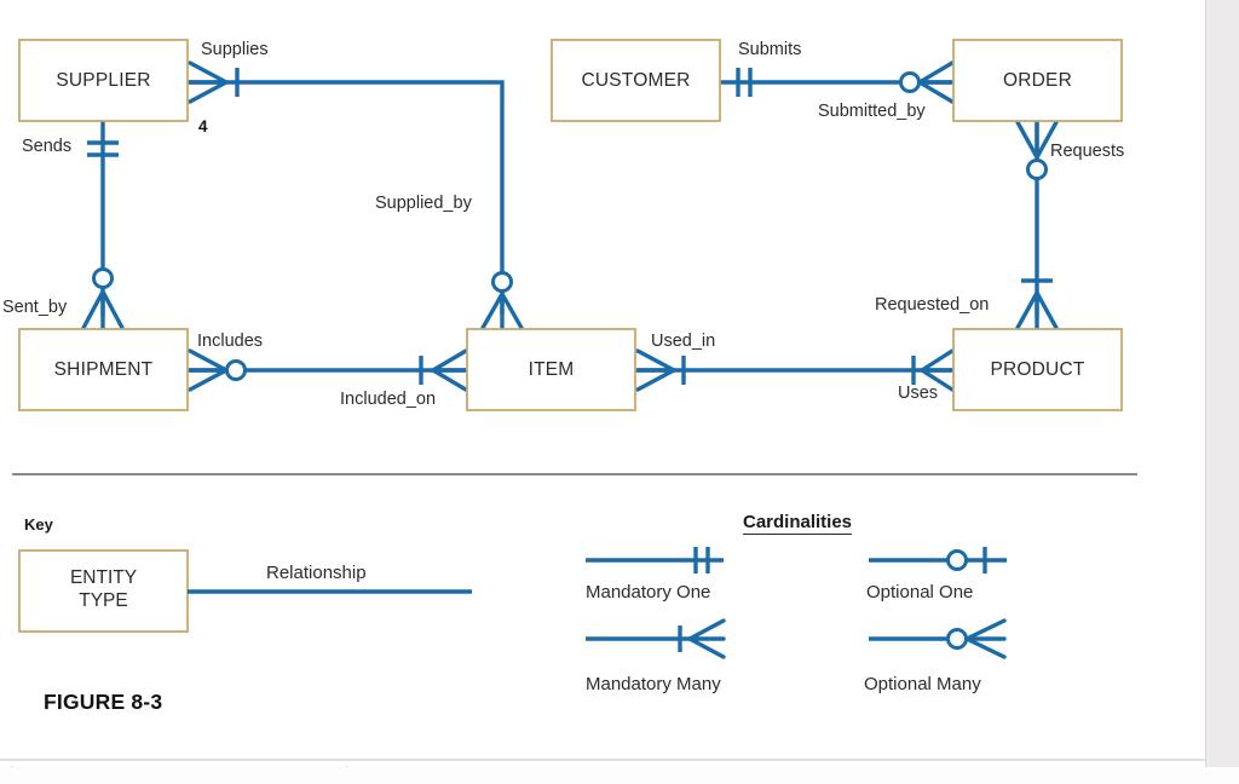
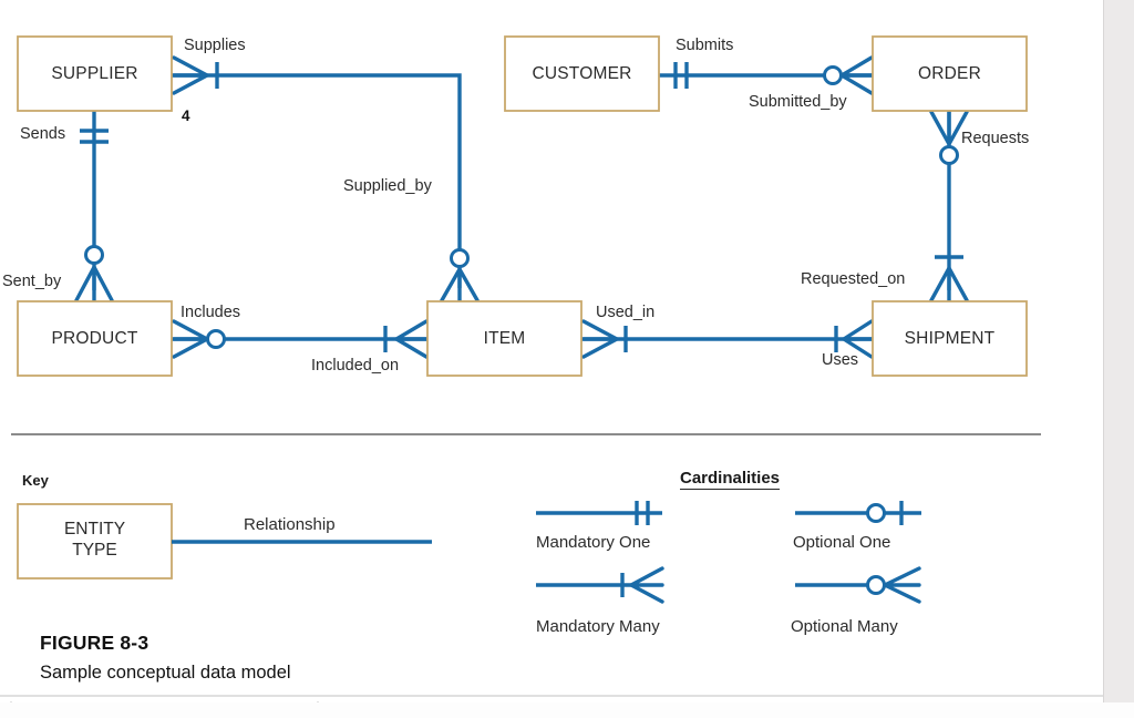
  SUPPLIER
  CUSTOMER
  ORDER
- SHIPMENT
+ PRODUCT
  ITEM
- PRODUCT
+ SHIPMENT
  Supplies
  Supplied_by
  Sends
  Sent_by
  Submits
  Submitted_by
  Requests
  Requested_on
  Includes
  Included_on
  Used_in
  Uses
  4
  Key
  ENTITY
  TYPE
  Relationship
  Cardinalities
  Mandatory One
  Optional One
  Mandatory Many
  Optional Many
  FIGURE 8-3
+ Sample conceptual data model
